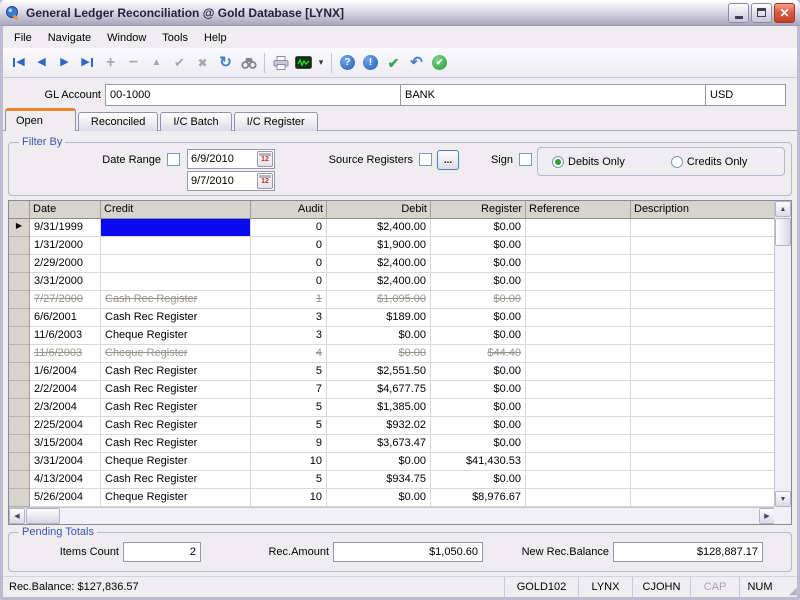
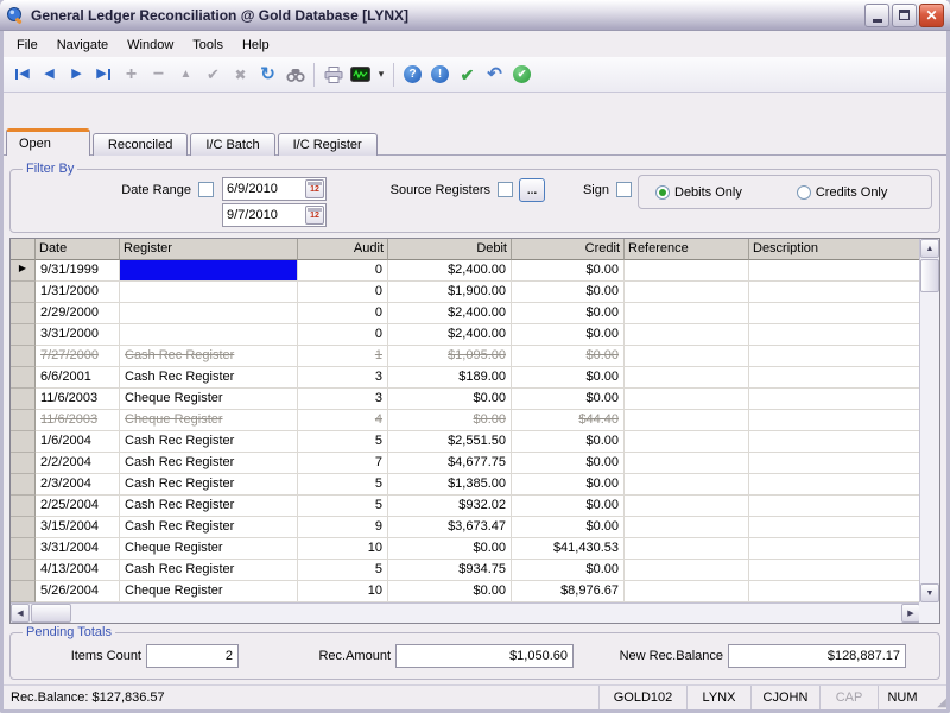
  General Ledger Reconciliation @ Gold Database [LYNX]
  ✕
  File
  Navigate
  Window
  Tools
  Help
  ◀
  ◀
  ▶
  ▶
  +
  −
  ▲
  ✔
  ✖
  ↻
  ▾
  ?
  !
  ✔
  ↶
  ✔
- GL Account
- 00-1000
- BANK
- USD
  Open
  Reconciled
  I/C Batch
  I/C Register
  Filter By
  Date Range
  6/9/2010
  9/7/2010
  Source Registers
  ...
  Sign
  Debits Only
  Credits Only
  Date
- Credit
+ Register
  Audit
  Debit
- Register
+ Credit
  Reference
  Description
  ▶
  9/31/1999
  0
  $2,400.00
  $0.00
  1/31/2000
  0
  $1,900.00
  $0.00
  2/29/2000
  0
  $2,400.00
  $0.00
  3/31/2000
  0
  $2,400.00
  $0.00
  7/27/2000
  Cash Rec Register
  1
  $1,095.00
  $0.00
  6/6/2001
  Cash Rec Register
  3
  $189.00
  $0.00
  11/6/2003
  Cheque Register
  3
  $0.00
  $0.00
  11/6/2003
  Cheque Register
  4
  $0.00
  $44.40
  1/6/2004
  Cash Rec Register
  5
  $2,551.50
  $0.00
  2/2/2004
  Cash Rec Register
  7
  $4,677.75
  $0.00
  2/3/2004
  Cash Rec Register
  5
  $1,385.00
  $0.00
  2/25/2004
  Cash Rec Register
  5
  $932.02
  $0.00
  3/15/2004
  Cash Rec Register
  9
  $3,673.47
  $0.00
  3/31/2004
  Cheque Register
  10
  $0.00
  $41,430.53
  4/13/2004
  Cash Rec Register
  5
  $934.75
  $0.00
  5/26/2004
  Cheque Register
  10
  $0.00
  $8,976.67
  Pending Totals
  Items Count
  2
  Rec.Amount
  $1,050.60
  New Rec.Balance
  $128,887.17
  Rec.Balance: $127,836.57
  GOLD102
  LYNX
  CJOHN
  CAP
  NUM
  ◢
